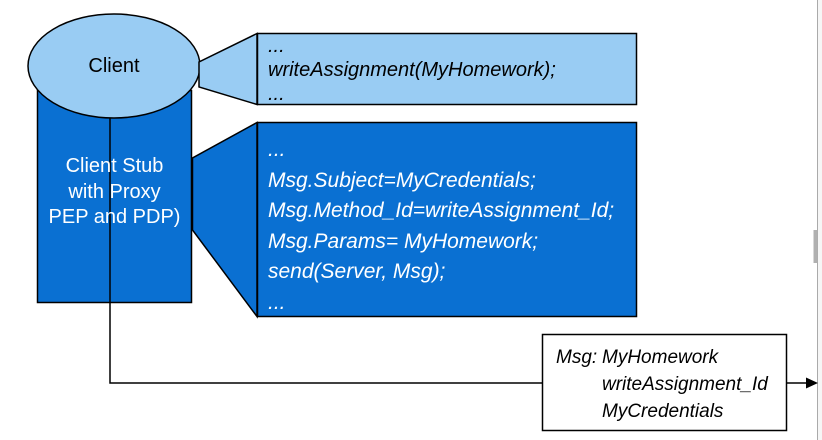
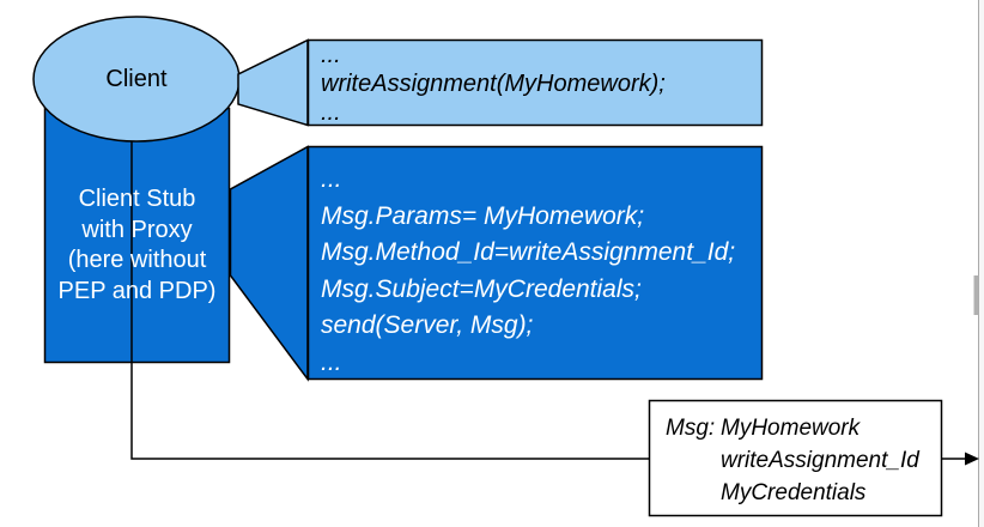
  Client
  Client Stub
  with Proxy
+ (here without
  PEP and PDP)
  ...
  writeAssignment(MyHomework);
  ...
  ...
- Msg.Subject=MyCredentials;
+ Msg.Params= MyHomework;
  Msg.Method_Id=writeAssignment_Id;
- Msg.Params= MyHomework;
+ Msg.Subject=MyCredentials;
  send(Server, Msg);
  ...
  Msg:
  MyHomework
  writeAssignment_Id
  MyCredentials
